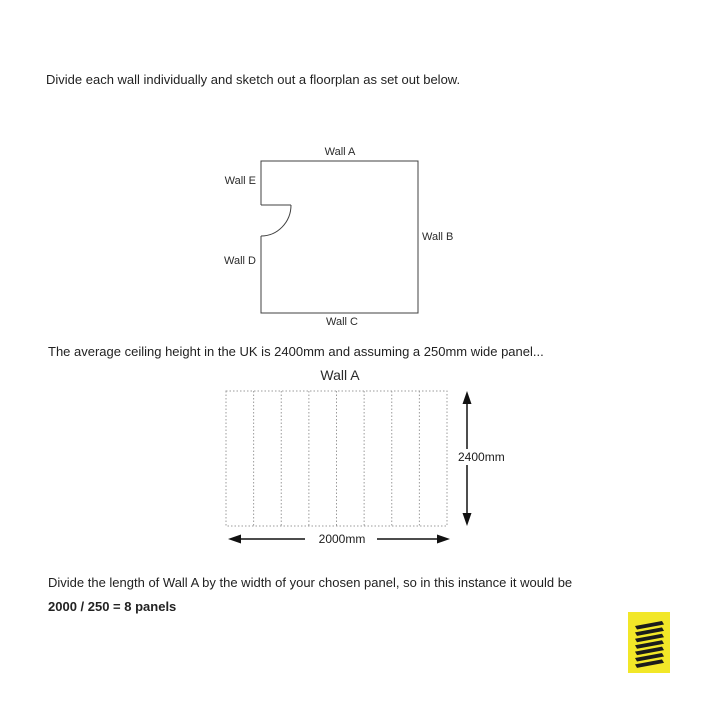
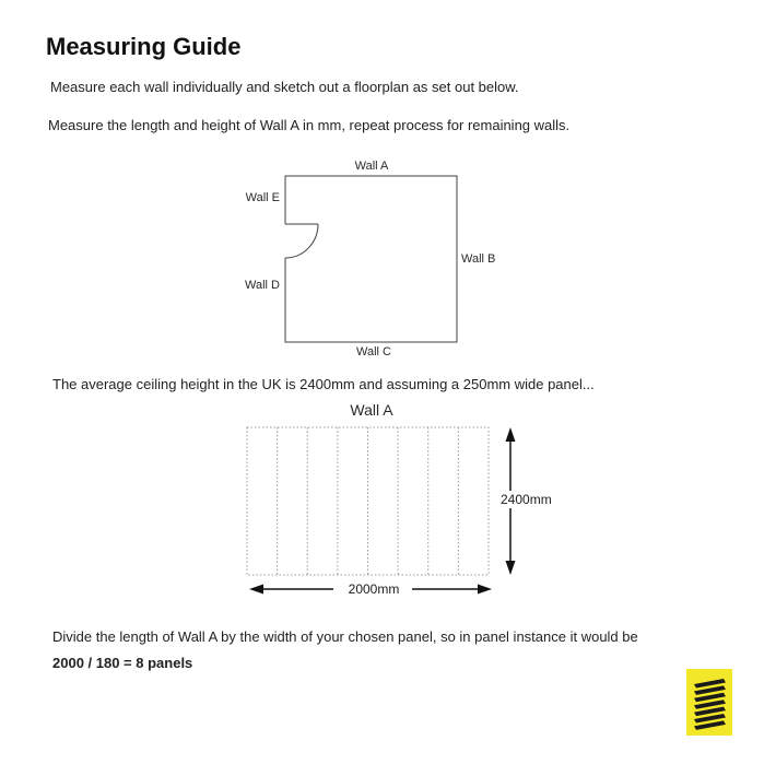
+ Measuring Guide
- Divide each wall individually and sketch out a floorplan as set out below.
+ Measure each wall individually and sketch out a floorplan as set out below.
+ Measure the length and height of Wall A in mm, repeat process for remaining walls.
  Wall A
  Wall E
  Wall D
  Wall B
  Wall C
  The average ceiling height in the UK is 2400mm and assuming a 250mm wide panel...
  Wall A
  2400mm
  2000mm
- Divide the length of Wall A by the width of your chosen panel, so in this instance it would be
+ Divide the length of Wall A by the width of your chosen panel, so in panel instance it would be
- 2000 / 250 = 8 panels
+ 2000 / 180 = 8 panels
